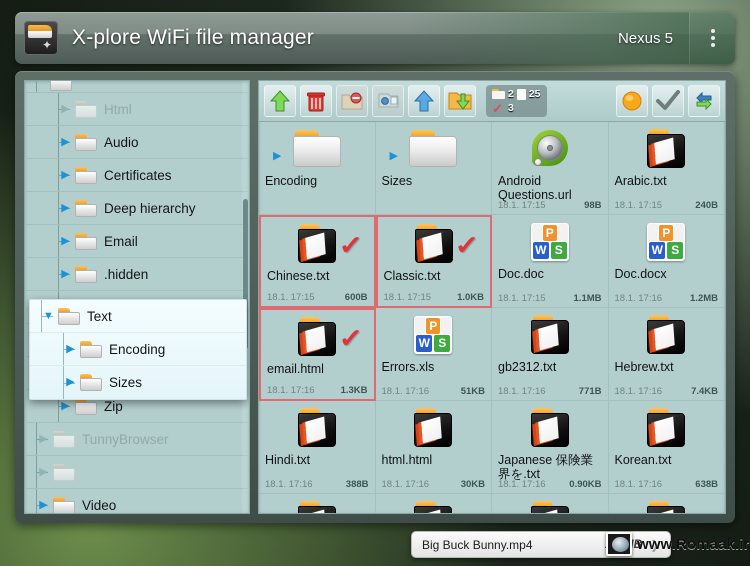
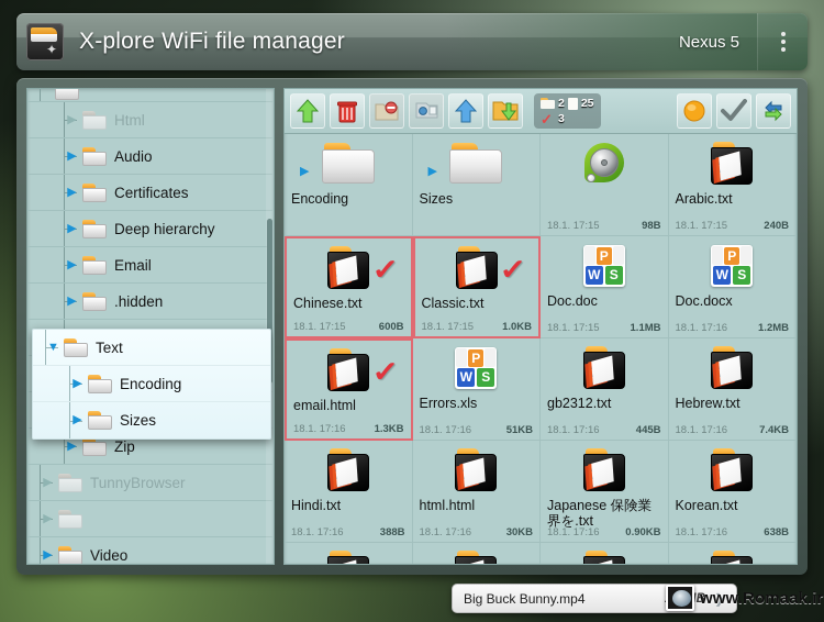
  ✦
  X-plore WiFi file manager
  Nexus 5
  ▶
  Html
  ▶
  Audio
  ▶
  Certificates
  ▶
  Deep hierarchy
  ▶
  Email
  ▶
  .hidden
  ▶
  Zip
  ▶
  TunnyBrowser
  ▶
  ▶
  Video
  ▼
  Text
  ▶
  Encoding
  ▶
  Sizes
  2
  25
  ✓
  3
  ▶
  Encoding
  ▶
  Sizes
- Android Questions.url
  18.1. 17:15
  98B
  Arabic.txt
  18.1. 17:15
  240B
  ✓
  Chinese.txt
  18.1. 17:15
  600B
  ✓
  Classic.txt
  18.1. 17:15
  1.0KB
  P
  W
  S
  Doc.doc
  18.1. 17:15
  1.1MB
  P
  W
  S
  Doc.docx
  18.1. 17:16
  1.2MB
  ✓
  email.html
  18.1. 17:16
  1.3KB
  P
  W
  S
  Errors.xls
  18.1. 17:16
  51KB
  gb2312.txt
  18.1. 17:16
- 771B
+ 445B
  Hebrew.txt
  18.1. 17:16
  7.4KB
  Hindi.txt
  18.1. 17:16
  388B
  html.html
  18.1. 17:16
  30KB
  Japanese 保険業界を.txt
  18.1. 17:16
  0.90KB
  Korean.txt
  18.1. 17:16
  638B
  Big Buck Bunny.mp4
  ❯
  www.Romaak.ir
